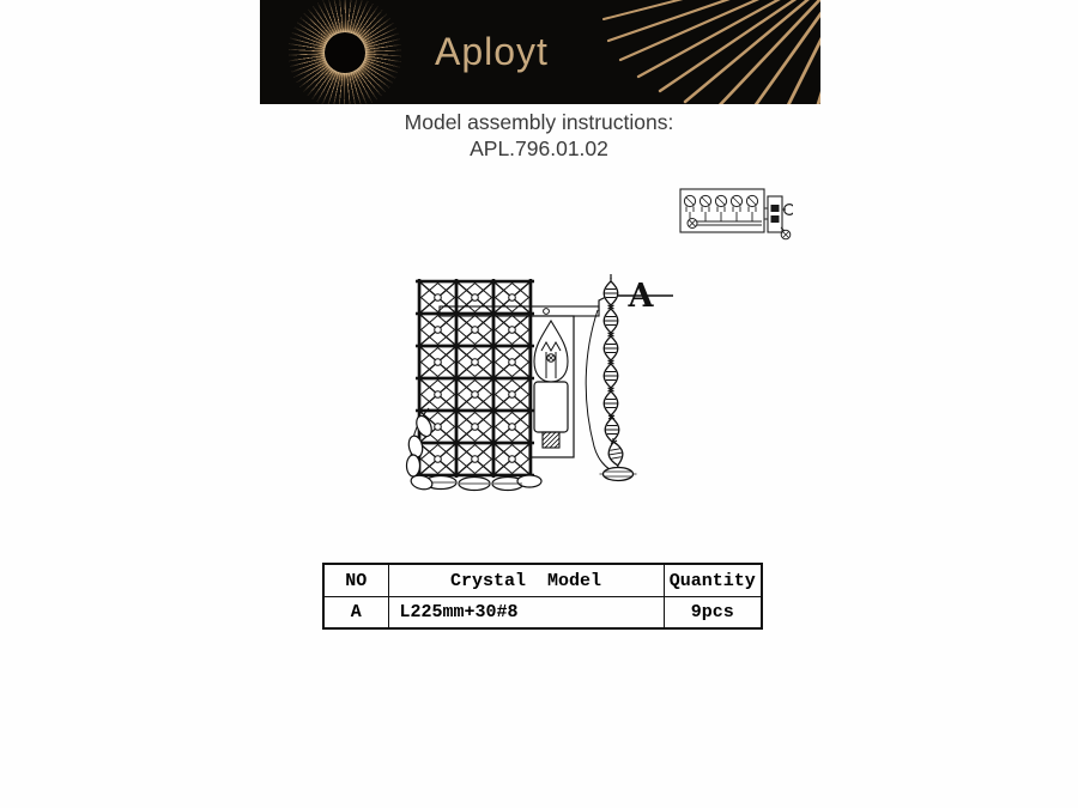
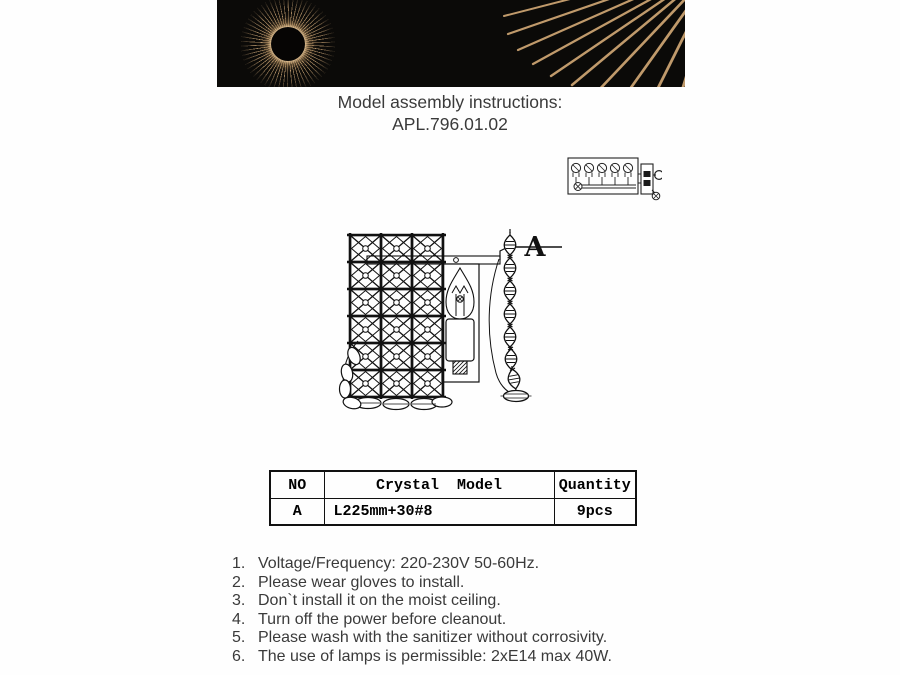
- Aployt
  Model assembly instructions:
  APL.796.01.02
  A
  NO	Crystal Model	Quantity
  A	L225mm+30#8	9pcs
+ 1.
+ Voltage/Frequency: 220-230V 50-60Hz.
+ 2.
+ Please wear gloves to install.
+ 3.
+ Don`t install it on the moist ceiling.
+ 4.
+ Turn off the power before cleanout.
+ 5.
+ Please wash with the sanitizer without corrosivity.
+ 6.
+ The use of lamps is permissible: 2xE14 max 40W.
